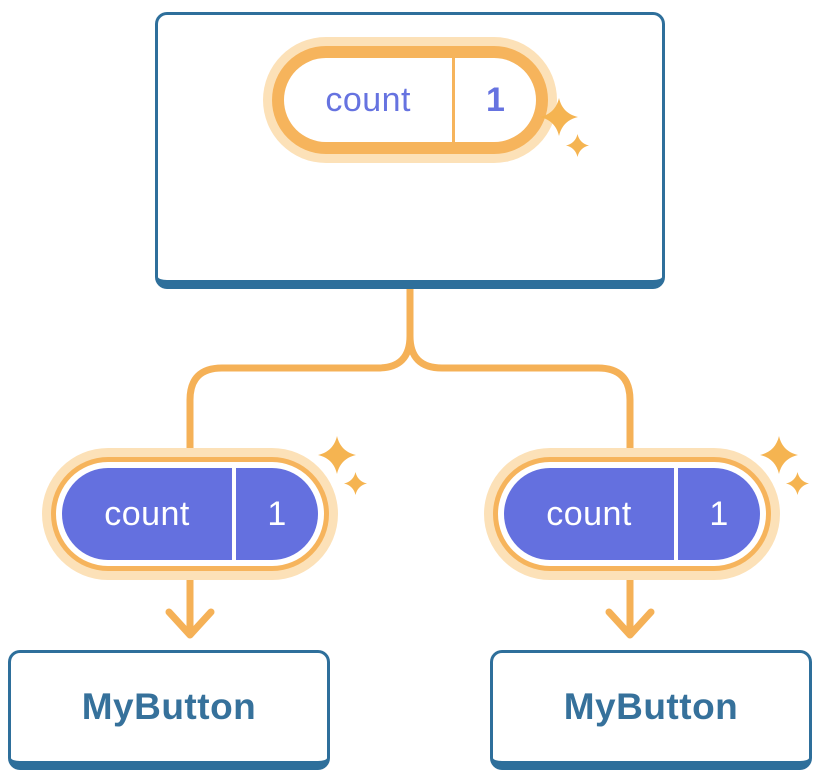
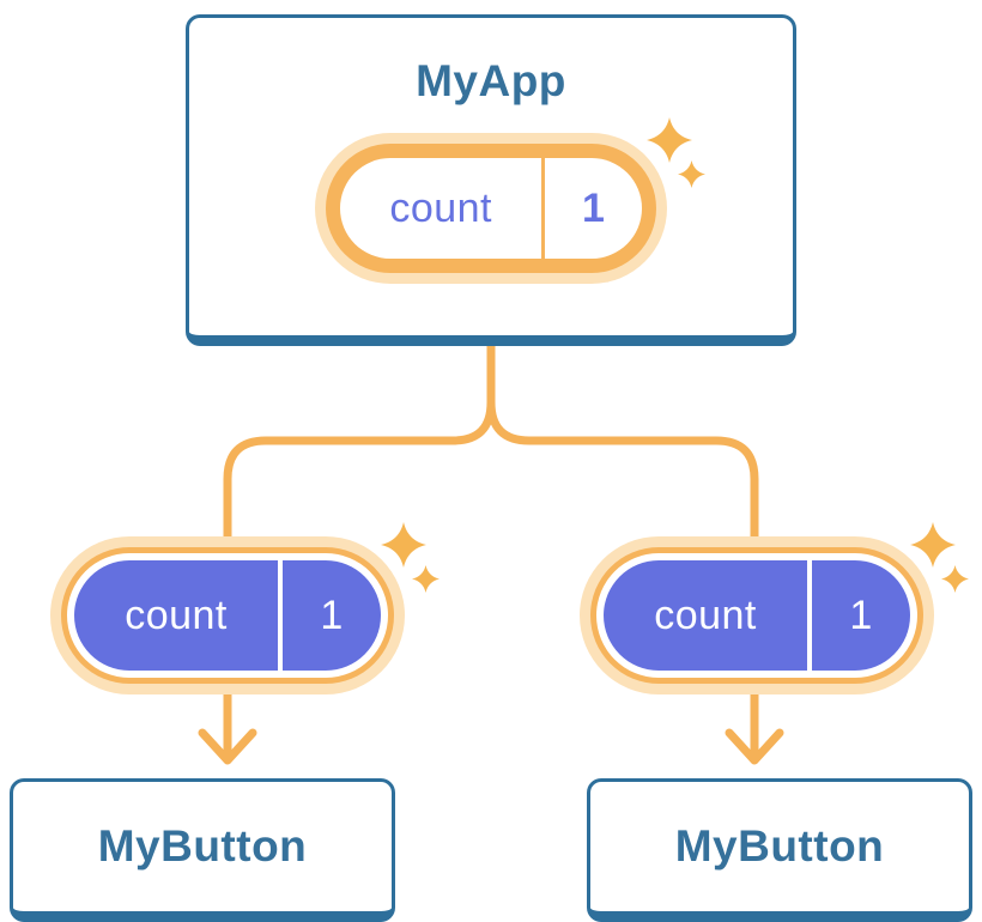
+ MyApp
  count
  1
  count
  1
  count
  1
  MyButton
  MyButton
